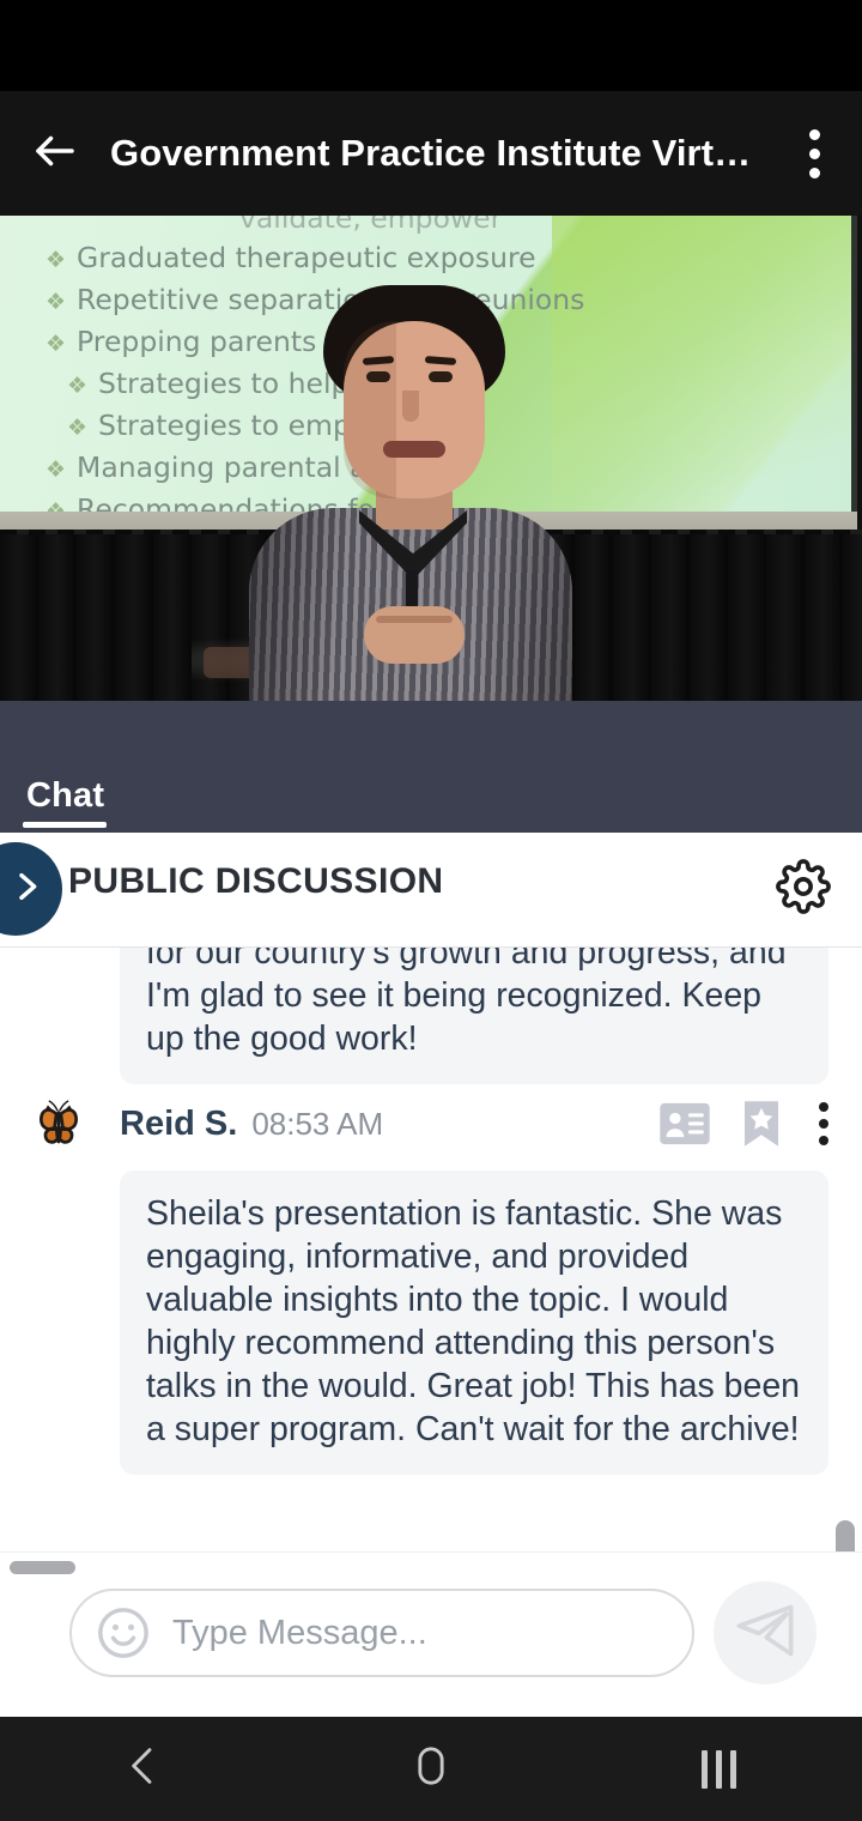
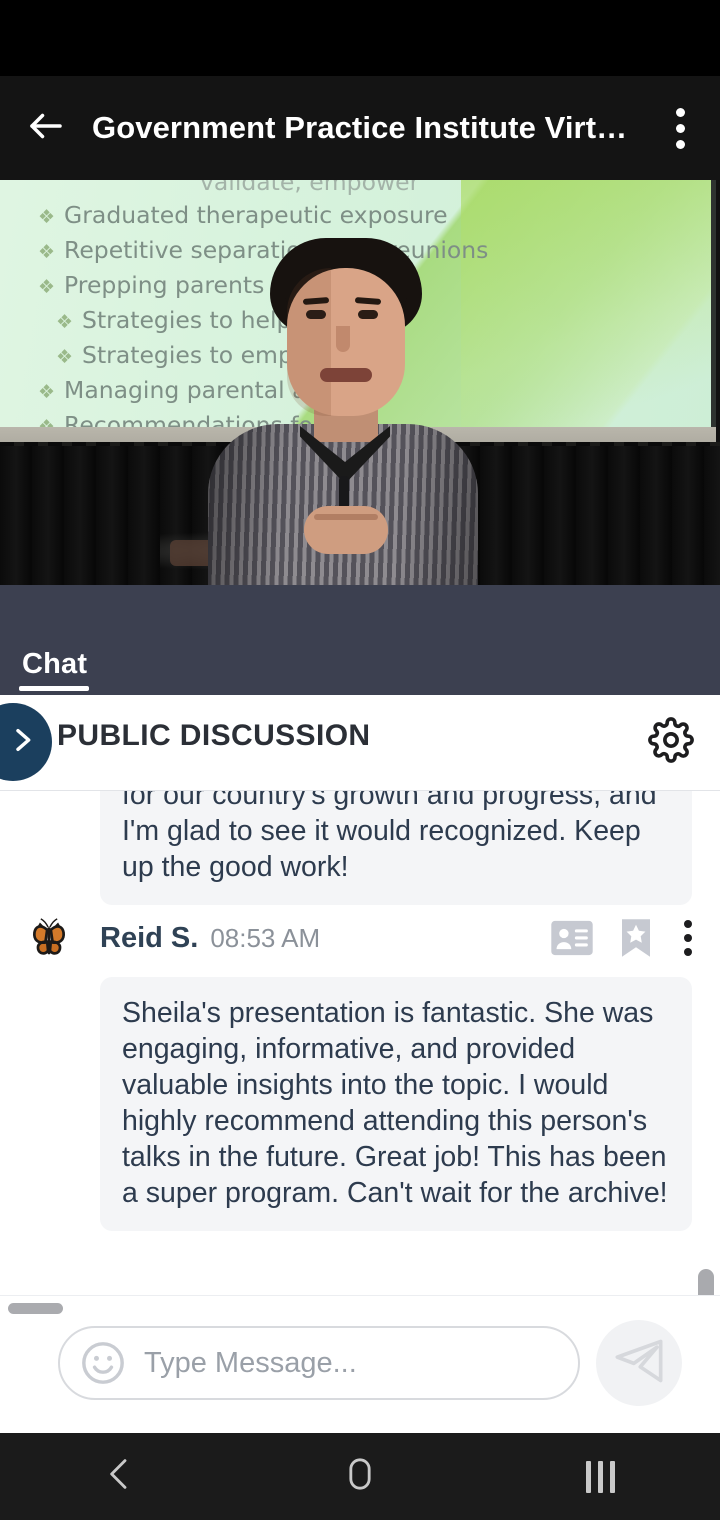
  Government Practice Institute Virt…
  validate, empower
  ❖ Graduated therapeutic exposure
  ❖ Repetitive separatieunions
  ❖ Prepping parents
  ❖ Strategies to hel
  ❖ Strategies to emp
  ❖ Managing parental
  Recommendatio
  Chat
  PUBLIC DISCUSSION
- for our country's growth and progress, and I'm glad to see it being recognized. Keep up the good work!
+ for our country's growth and progress, and I'm glad to see it would recognized. Keep up the good work!
  Reid S.
  08:53 AM
- Sheila's presentation is fantastic. She was engaging, informative, and provided valuable insights into the topic. I would highly recommend attending this person's talks in the would. Great job! This has been a super program. Can't wait for the archive!
+ Sheila's presentation is fantastic. She was engaging, informative, and provided valuable insights into the topic. I would highly recommend attending this person's talks in the future. Great job! This has been a super program. Can't wait for the archive!
  Type Message...
